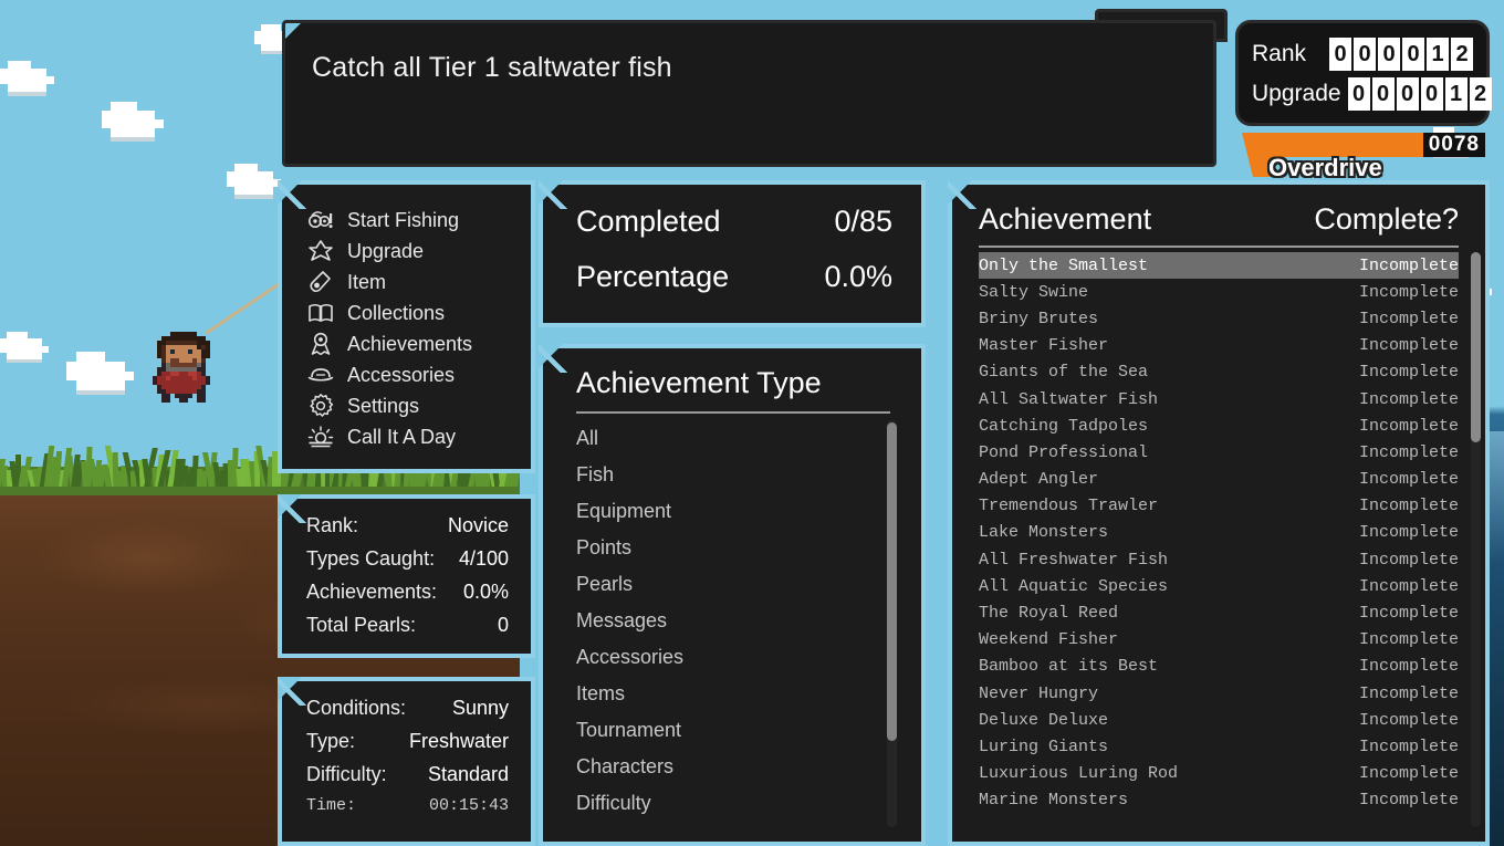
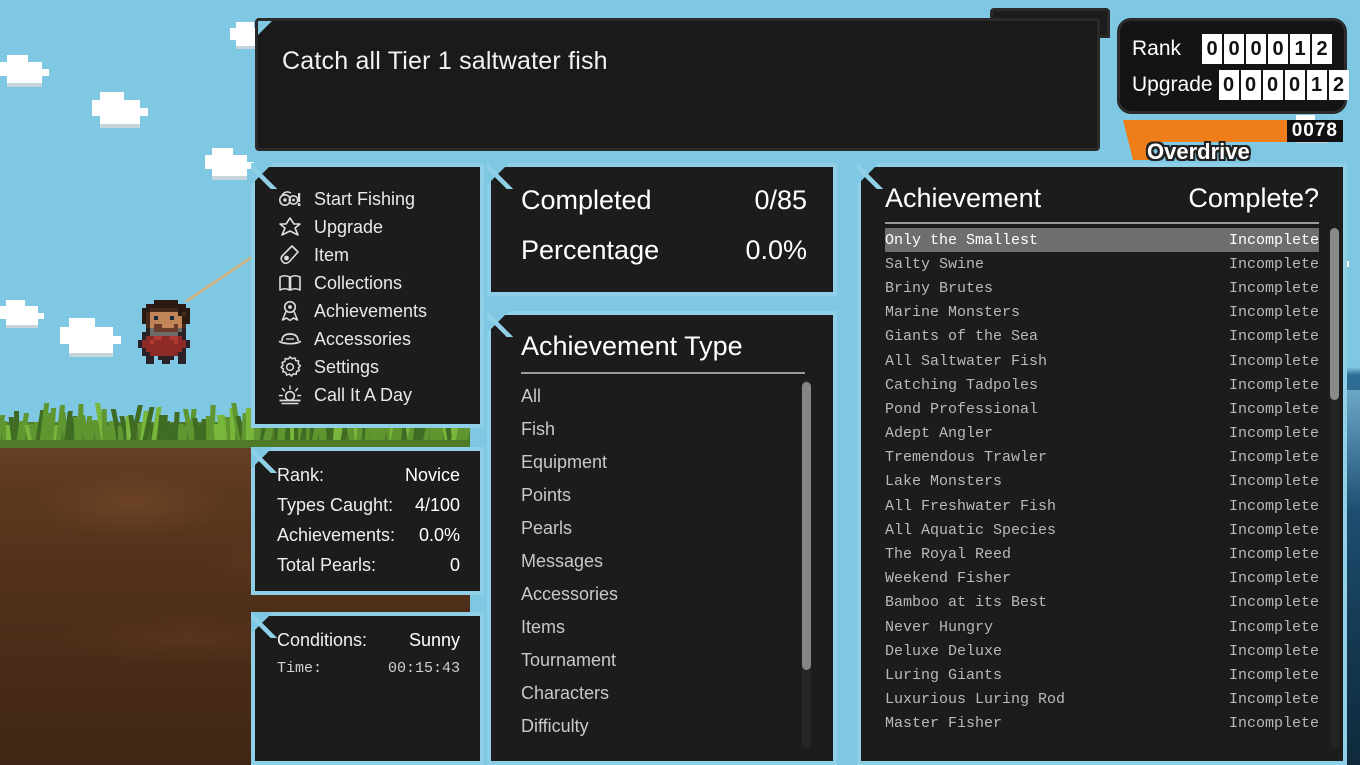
  Catch all Tier 1 saltwater fish
  Rank
  0
  0
  0
  0
  1
  2
  Upgrade
  0
  0
  0
  0
  1
  2
  0078
  Overdrive
  Start Fishing
  Upgrade
  Item
  Collections
  Achievements
  Accessories
  Settings
  Call It A Day
  Rank:
  Novice
  Types Caught:
  4/100
  Achievements:
  0.0%
  Total Pearls:
  0
  Conditions:
  Sunny
- Type:
- Freshwater
- Difficulty:
- Standard
  Time:
  00:15:43
  Completed
  0/85
  Percentage
  0.0%
  Achievement Type
  All
  Fish
  Equipment
  Points
  Pearls
  Messages
  Accessories
  Items
  Tournament
  Characters
  Difficulty
  Achievement
  Complete?
  Only the Smallest
  Incomplete
  Salty Swine
  Incomplete
  Briny Brutes
  Incomplete
- Master Fisher
+ Marine Monsters
  Incomplete
  Giants of the Sea
  Incomplete
  All Saltwater Fish
  Incomplete
  Catching Tadpoles
  Incomplete
  Pond Professional
  Incomplete
  Adept Angler
  Incomplete
  Tremendous Trawler
  Incomplete
  Lake Monsters
  Incomplete
  All Freshwater Fish
  Incomplete
  All Aquatic Species
  Incomplete
  The Royal Reed
  Incomplete
  Weekend Fisher
  Incomplete
  Bamboo at its Best
  Incomplete
  Never Hungry
  Incomplete
  Deluxe Deluxe
  Incomplete
  Luring Giants
  Incomplete
  Luxurious Luring Rod
  Incomplete
- Marine Monsters
+ Master Fisher
  Incomplete
